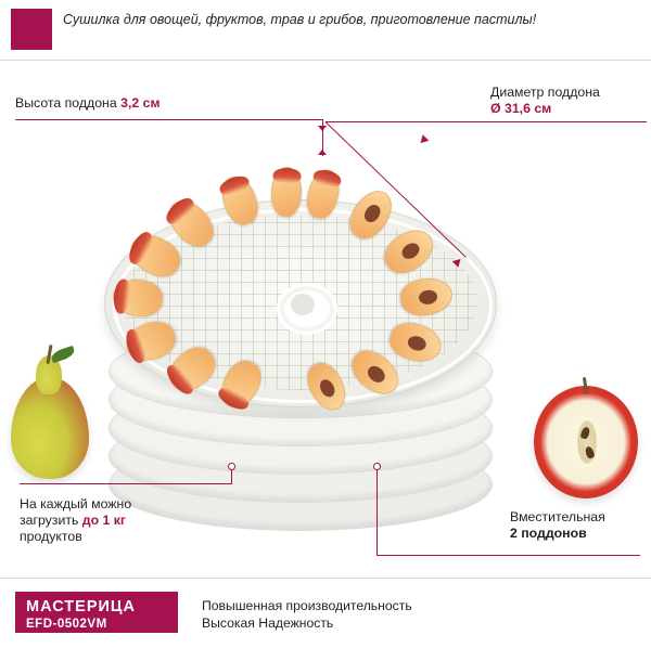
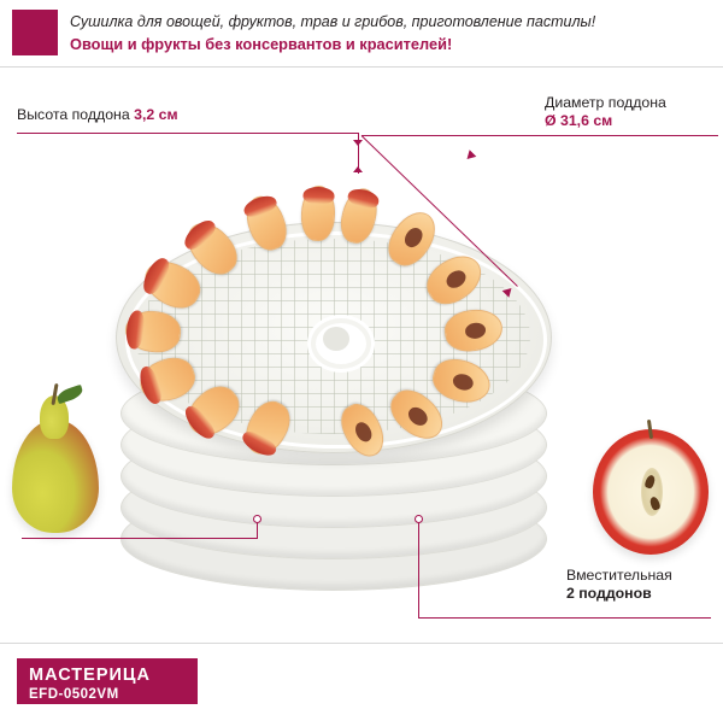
  Сушилка для овощей, фруктов, трав и грибов, приготовление пастилы!
+ Овощи и фрукты без консервантов и красителей!
  Высота поддона 3,2 см
  Диаметр поддона
  Ø 31,6 см
- На каждый можно
- загрузить до 1 кг
- продуктов
  Вместительная
  2 поддонов
  МАСТЕРИЦА
  EFD-0502VM
- Повышенная производительность
- Высокая Надежность
